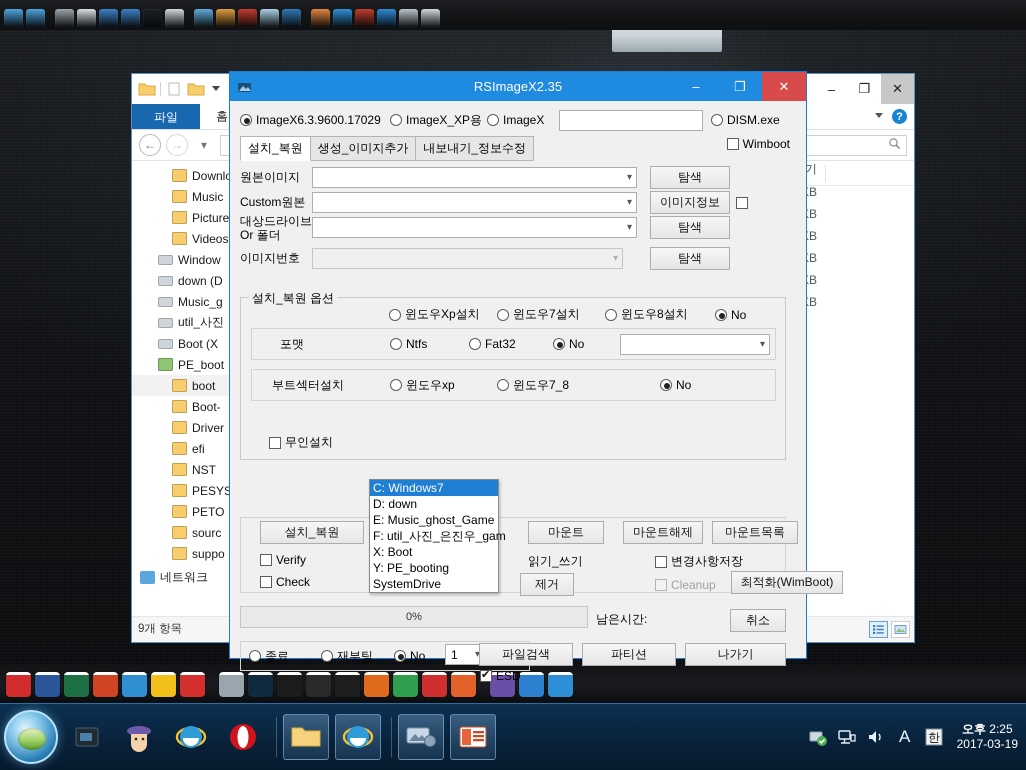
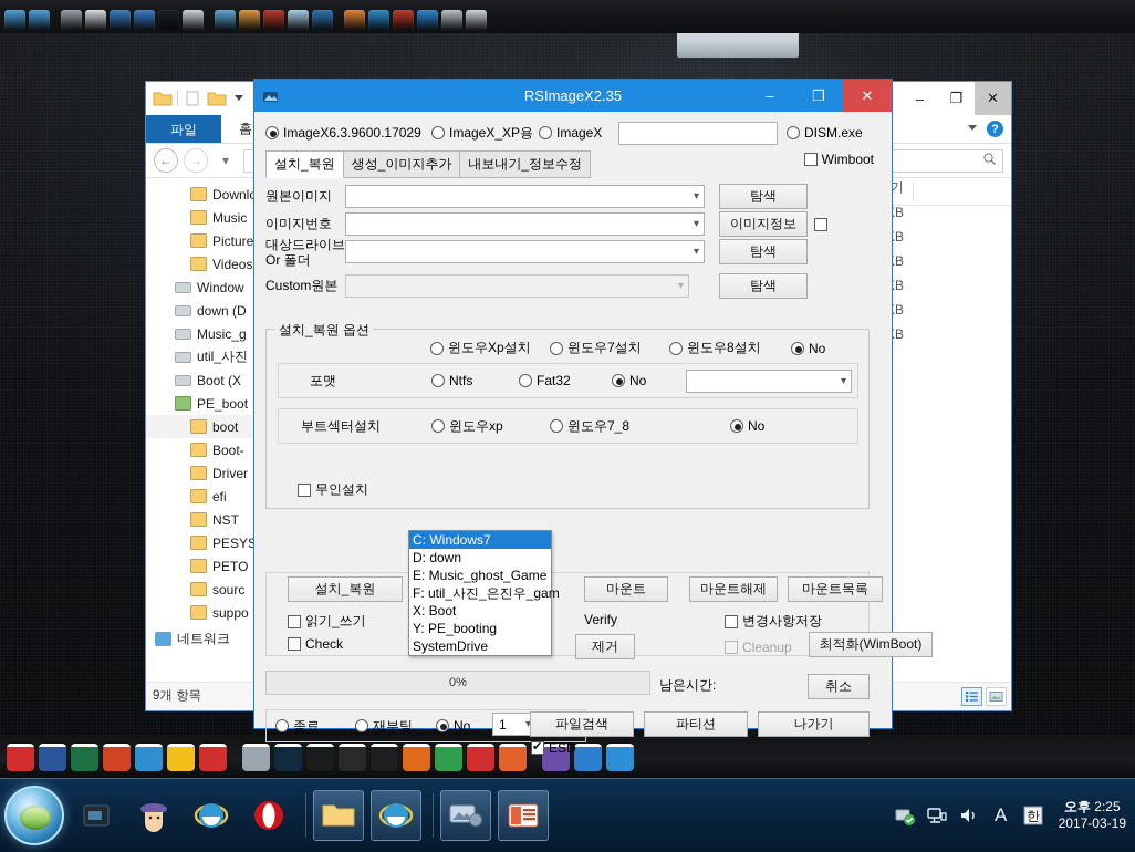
  –
  ❐
  ✕
  파일
  홈
  ?
  ←
  →
  ▾
  Downl
  Music
  Picture
  Videos
  Window
  down (D
  Music_g
  util_사진
  Boot (X
  PE_boot
  boot
  Boot-
  Driver
  efi
  NST
  PESY
  PETO
  sourc
  suppo
  네트워크
  9개 항목
  RSImageX2.35
  –
  ❐
  ✕
  ImageX6.3.9600.17029
  ImageX_XP용
  ImageX
  DISM.exe
  Wimboot
  설치_복원
  생성_이미지추가
  내보내기_정보수정
  원본이미지
  ▾
  탐색
- Custom원본
+ 이미지번호
  ▾
  이미지정보
  대상드라이브
  Or 폴더
  ▾
  탐색
- 이미지번호
+ Custom원본
  ▾
  탐색
  설치_복원 옵션
  윈도우Xp설치
  윈도우7설치
  윈도우8설치
  No
  포맷
  Ntfs
  Fat32
  No
  ▾
  부트섹터설치
  윈도우xp
  윈도우7_8
  No
  무인설치
  설치_복원
  마운트해제
  마운트목록
  마운트
- Verify
+ 읽기_쓰기
  Check
  변경사항저장
  Cleanup
- 읽기_쓰기
+ Verify
  제거
  최적화(WimBoot)
  0%
  남은시간:
  취소
  종료
  재부팅
  No
  1
  ▾
  파일검색
  파티션
  나가기
  ESD
  C: Windows7
  D: down
  E: Music_ghost_Game
  F: util_사진_은진우_gam
  X: Boot
  Y: PE_booting
  SystemDrive
  A
  한
  오후 2:25
  2017-03-19
